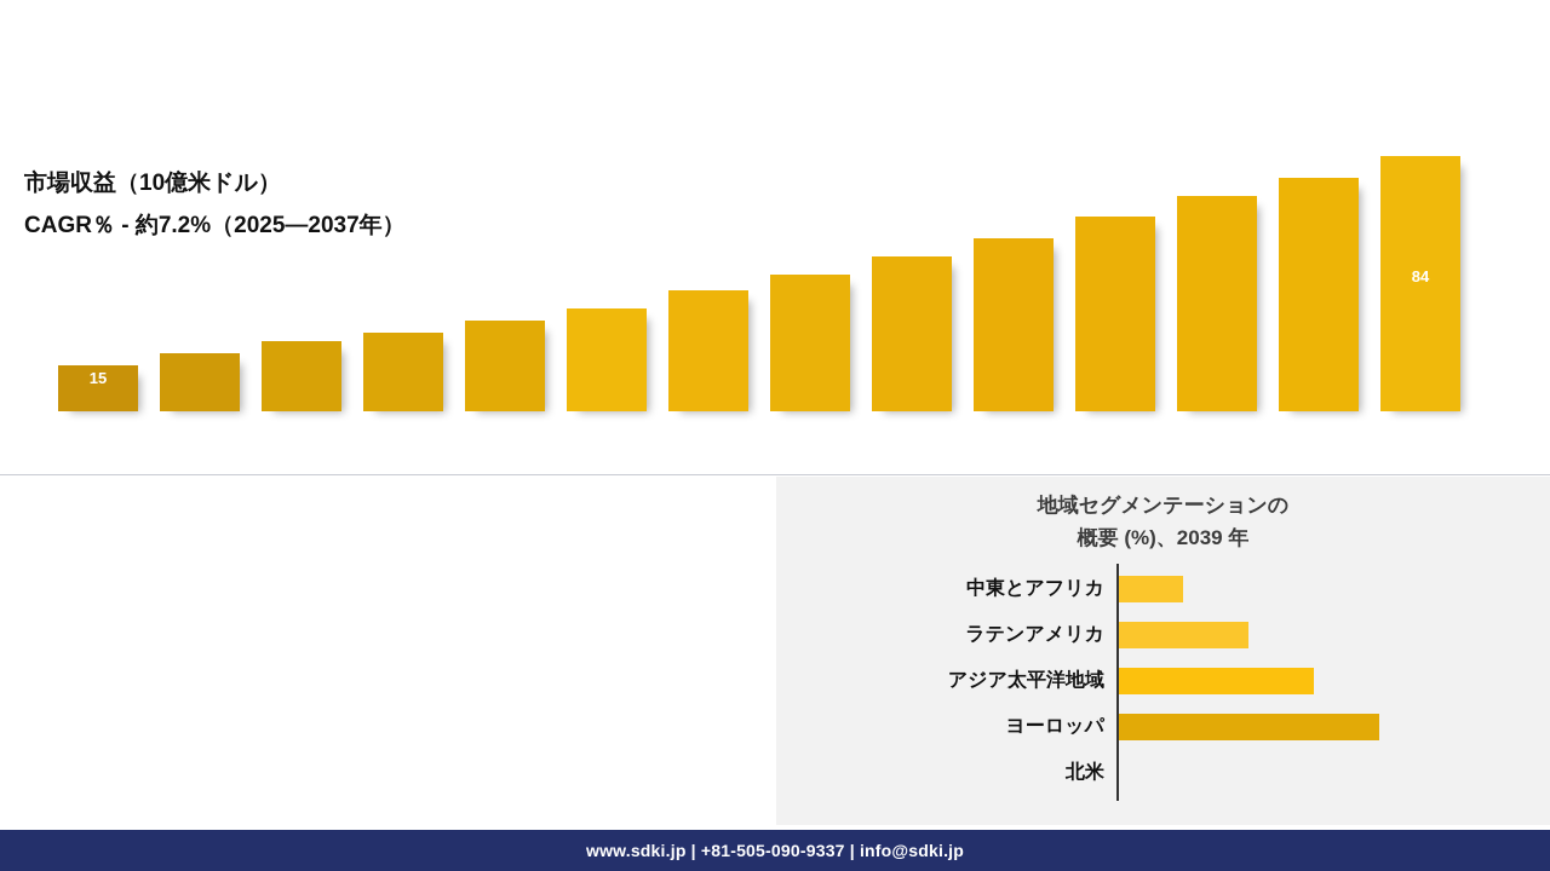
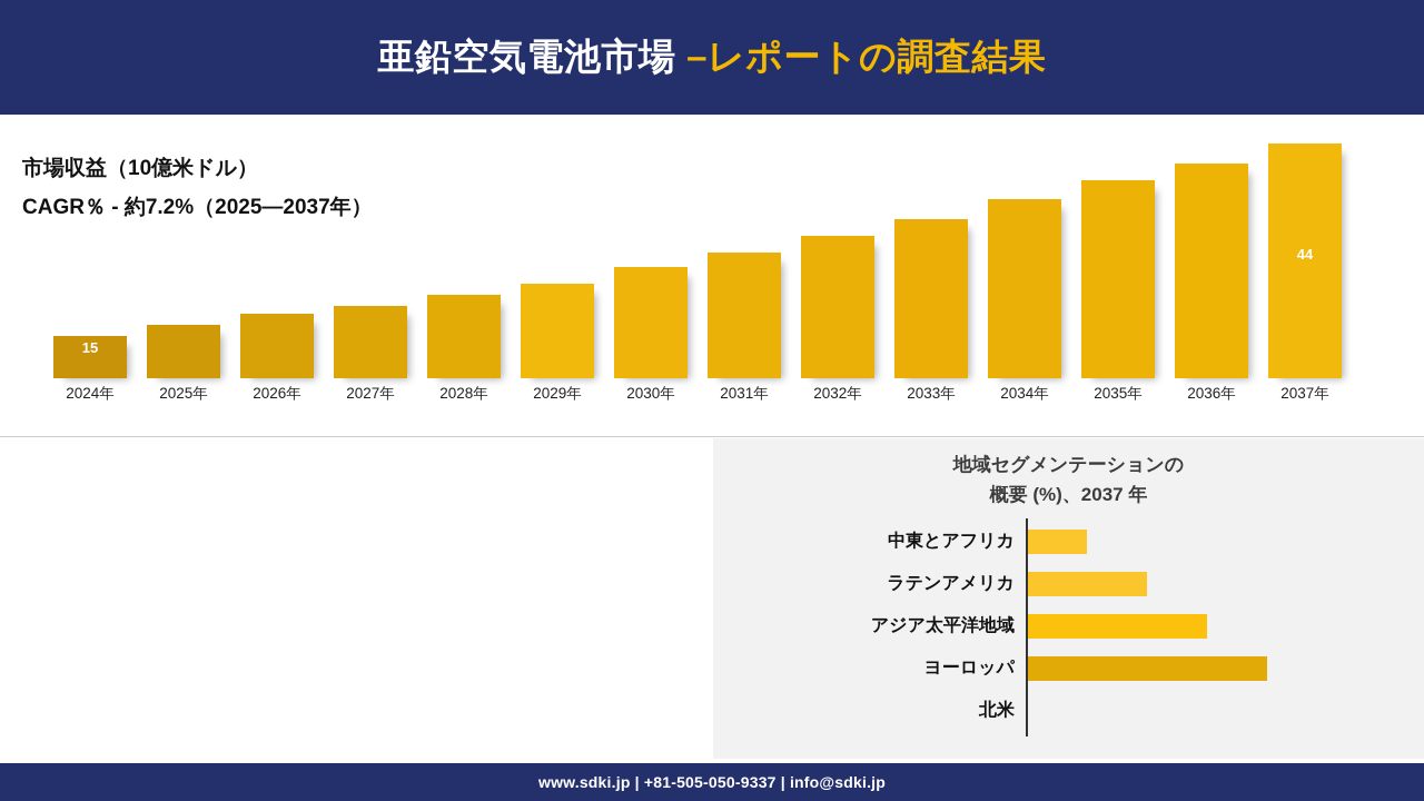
+ 亜鉛空気電池市場 –レポートの調査結果
  市場収益（10億米ドル）
  CAGR％ - 約7.2%（2025―2037年）
  15
- 84
+ 44
+ 2024年
+ 2025年
+ 2026年
+ 2027年
+ 2028年
+ 2029年
+ 2030年
+ 2031年
+ 2032年
+ 2033年
+ 2034年
+ 2035年
+ 2036年
+ 2037年
  地域セグメンテーションの
- 概要 (%)、2039 年
+ 概要 (%)、2037 年
  中東とアフリカ
  ラテンアメリカ
  アジア太平洋地域
  ヨーロッパ
  北米
- www.sdki.jp | +81-505-090-9337 | info@sdki.jp
+ www.sdki.jp | +81-505-050-9337 | info@sdki.jp
